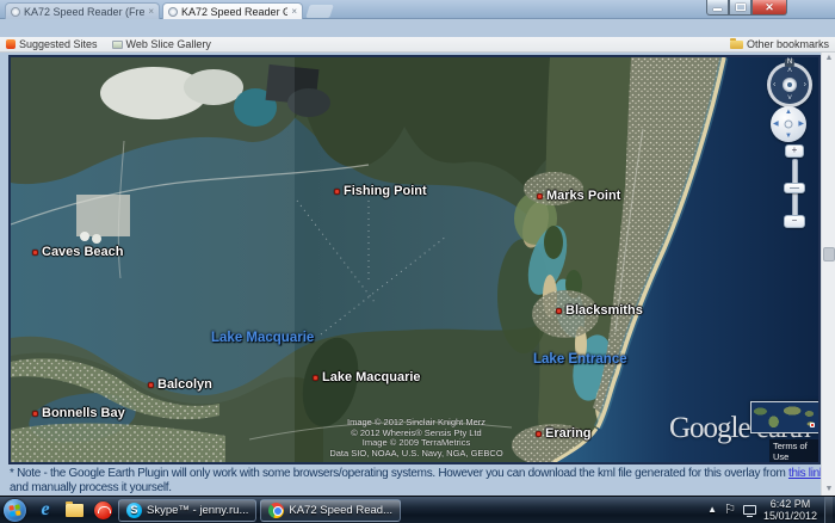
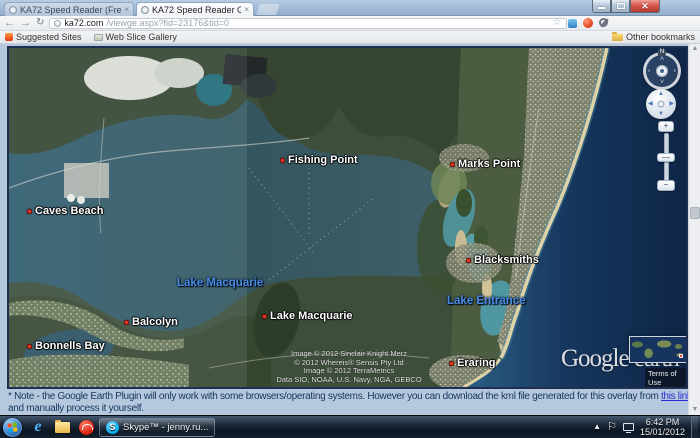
  KA72 Speed Reader (Fre
  ×
  KA72 Speed Reader G
  ×
  ✕
+ ←
+ →
+ ↻
+ ka72.com
+ /viewge.aspx?fid=23176&tid=0
+ ☆
  Suggested Sites
  Web Slice Gallery
  Other bookmarks
  Fishing Point
  Marks Point
  Caves Beach
  Blacksmiths
  Balcolyn
  Lake Macquarie
  Bonnells Bay
  Eraring
  Lake Macquarie
  Lake Entrance
  Image © 2012 Sinclair Knight Merz
  © 2012 Whereis® Sensis Pty Ltd
- Image © 2009 TerraMetrics
+ Image © 2012 TerraMetrics
  Data SIO, NOAA, U.S. Navy, NGA, GEBCO
  Terms of Use
  +
  −
  * Note - the Google Earth Plugin will only work with some browsers/operating systems. However you can download the kml file generated for this overlay from this lin
  and manually process it yourself.
  e
  S
  Skype™ - jenny.ru...
- KA72 Speed Read...
  ▲
  ⚐
  6:42 PM
  15/01/2012
